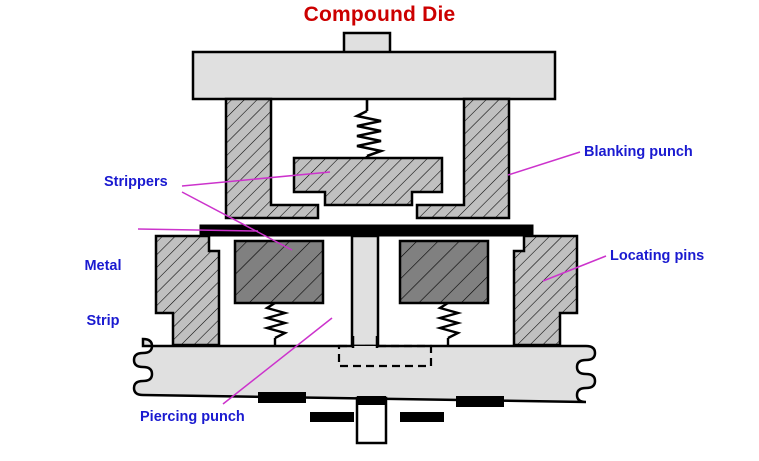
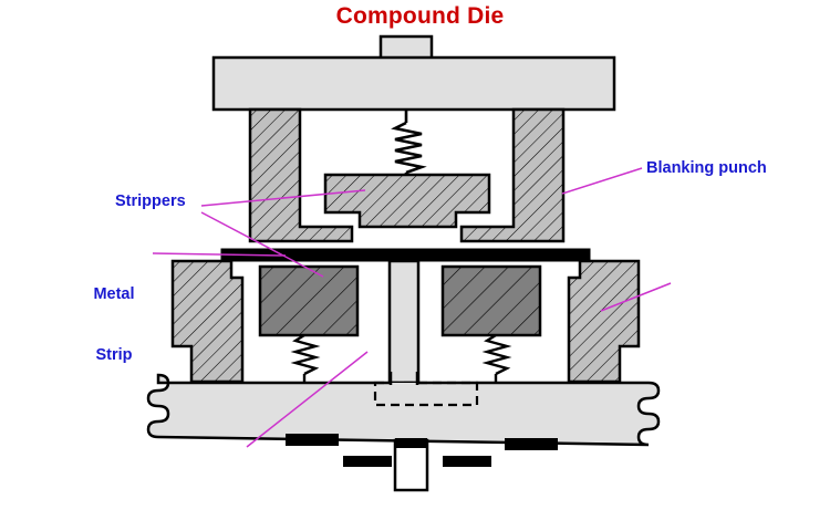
  Compound Die
  Strippers
  Metal
  Strip
  Blanking punch
- Locating pins
- Piercing punch
